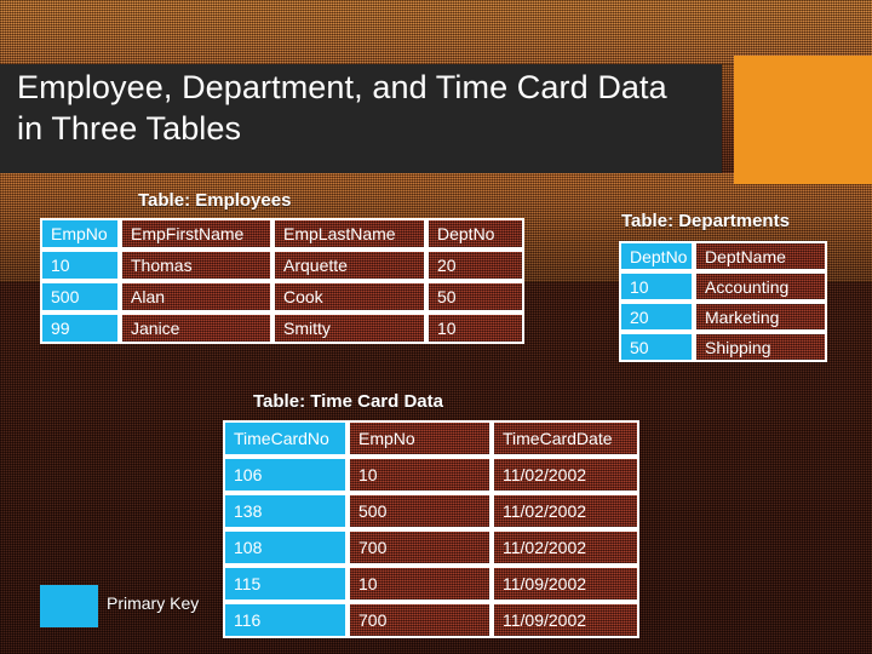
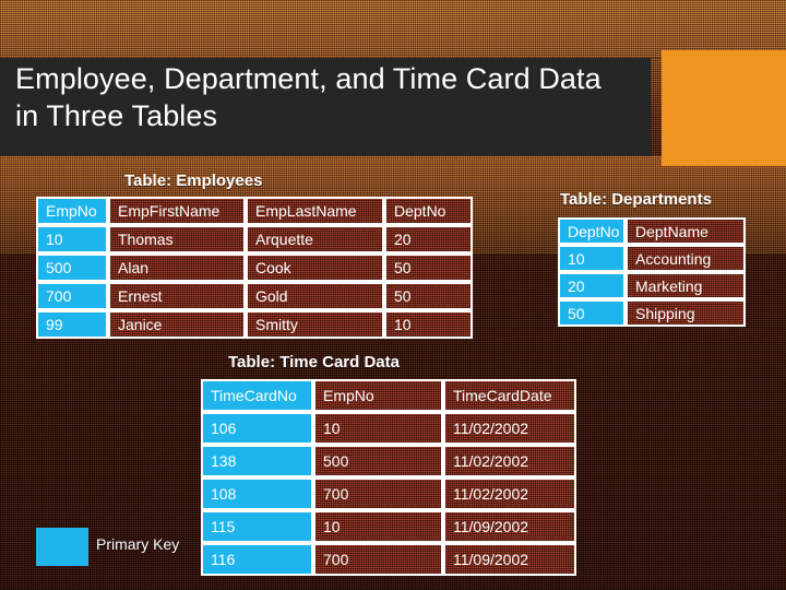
  Employee, Department, and Time Card Data
  in Three Tables
  Table: Employees
  EmpNo	EmpFirstName	EmpLastName	DeptNo
  10	Thomas	Arquette	20
  500	Alan	Cook	50
+ 700	Ernest	Gold	50
  99	Janice	Smitty	10
  Table: Departments
  DeptNo	DeptName
  10	Accounting
  20	Marketing
  50	Shipping
  Table: Time Card Data
  TimeCardNo	EmpNo	TimeCardDate
  106	10	11/02/2002
  138	500	11/02/2002
  108	700	11/02/2002
  115	10	11/09/2002
  116	700	11/09/2002
  Primary Key
